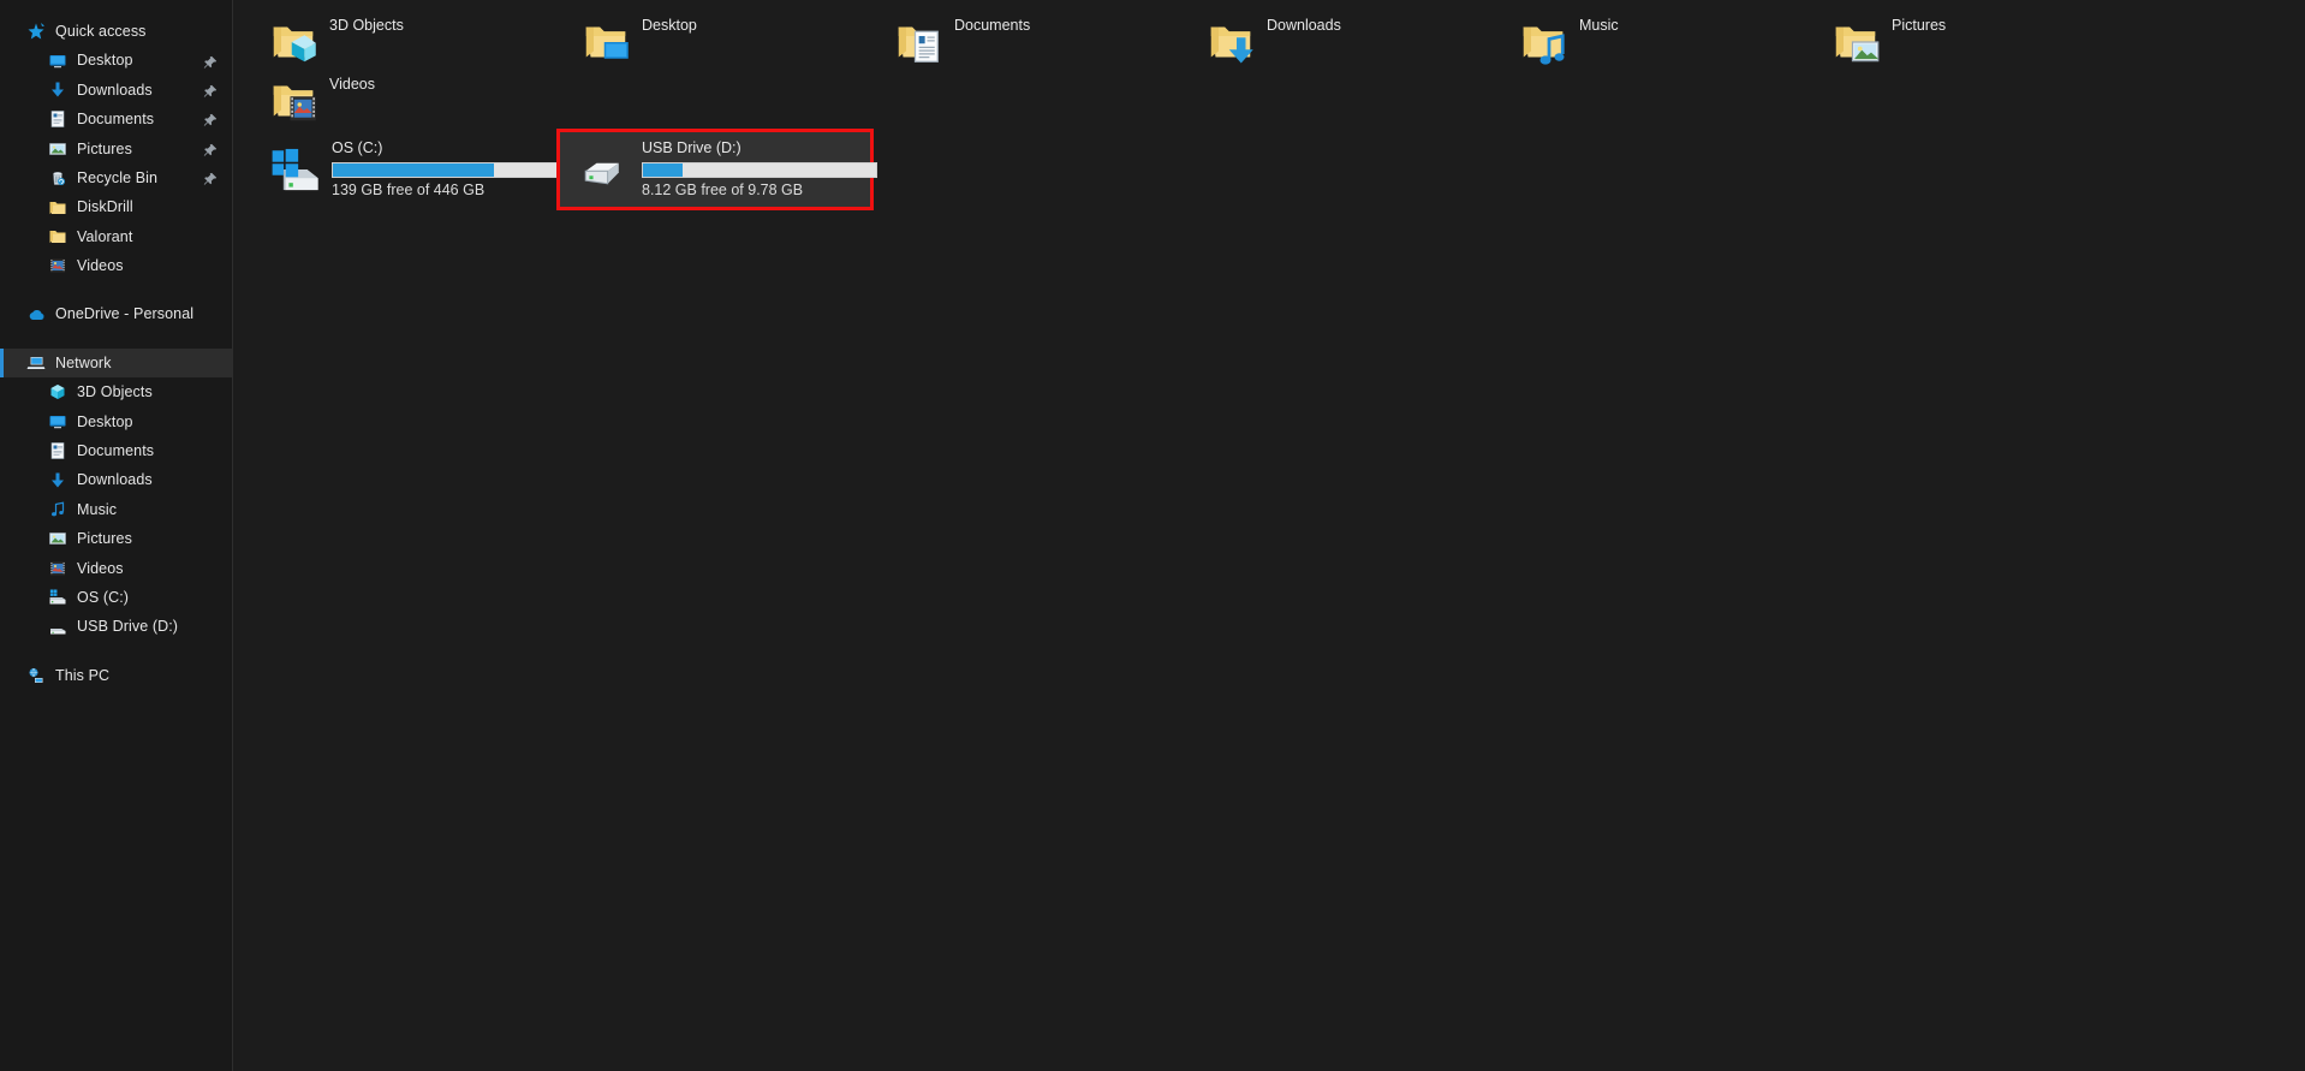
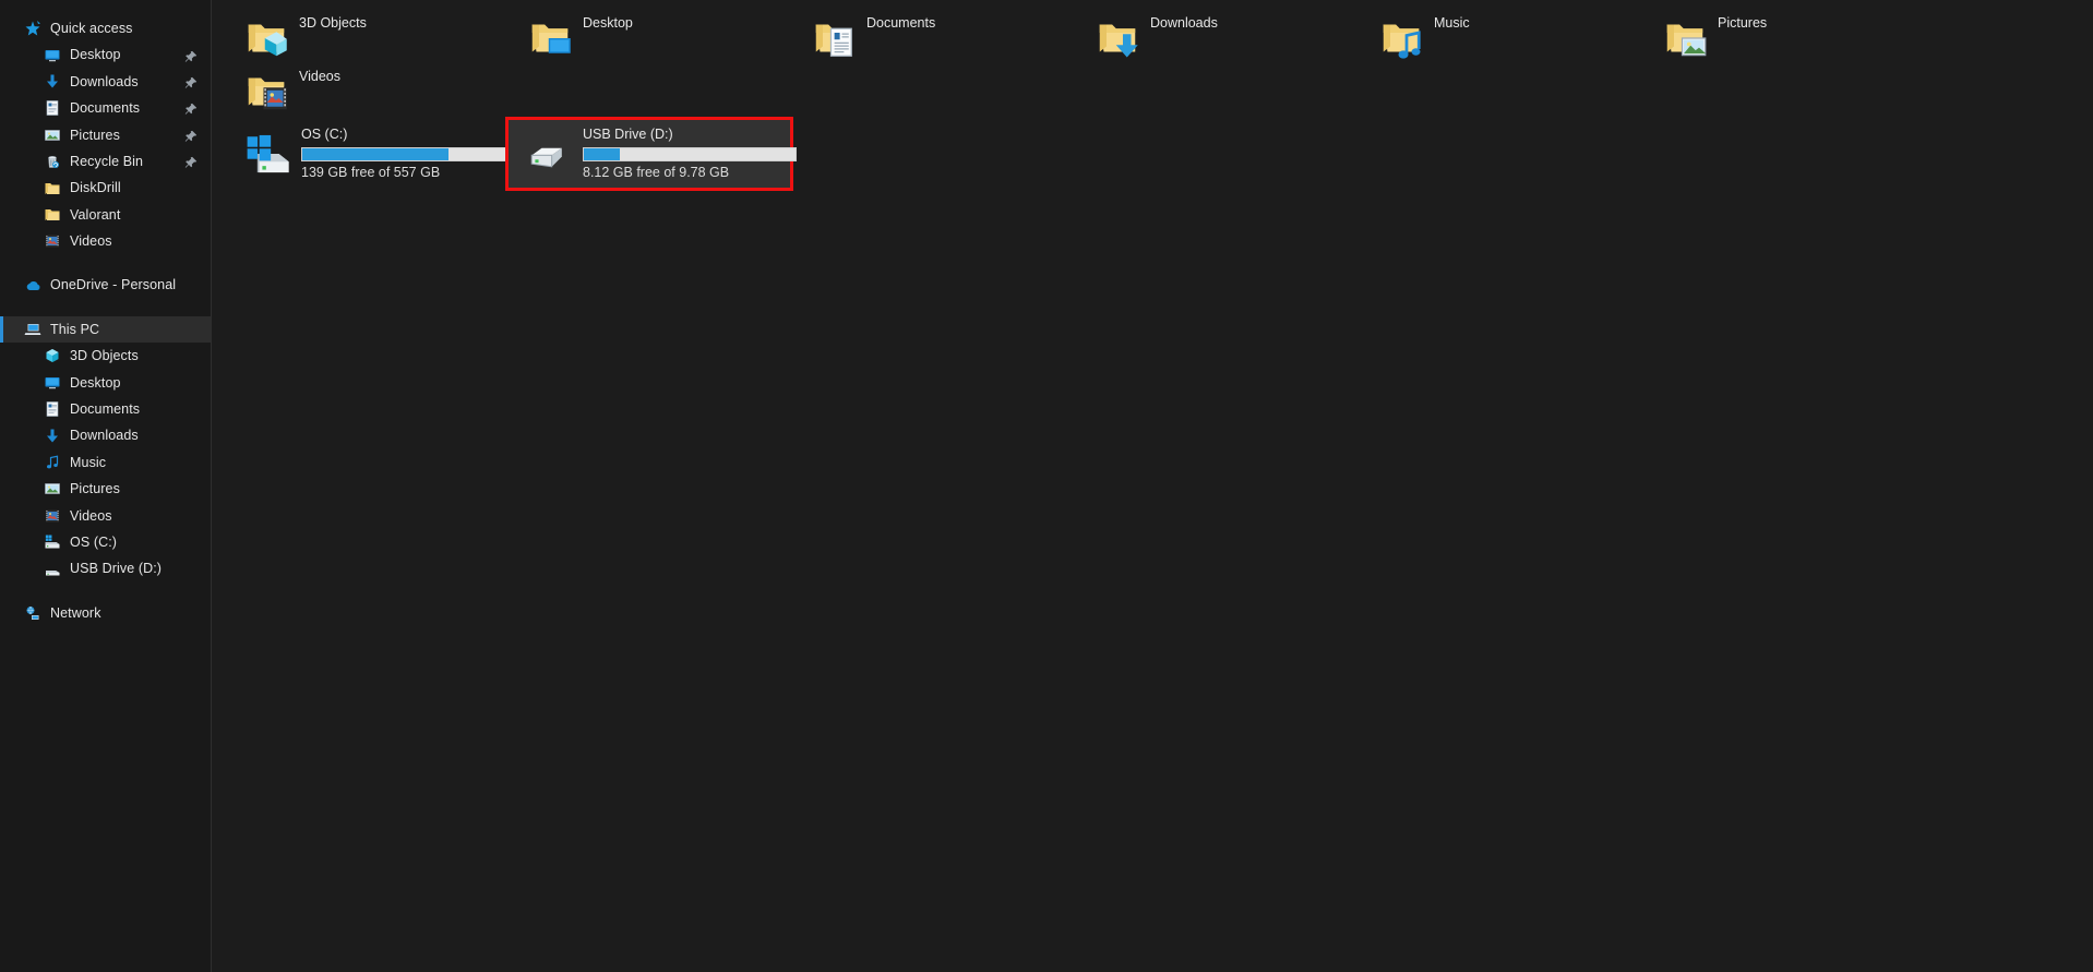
  Quick access
  Desktop
  Downloads
  Documents
  Pictures
  Recycle Bin
  DiskDrill
  Valorant
  Videos
  OneDrive - Personal
- Network
+ This PC
  3D Objects
  Desktop
  Documents
  Downloads
  Music
  Pictures
  Videos
  OS (C:)
  USB Drive (D:)
- This PC
+ Network
  3D Objects
  Desktop
  Documents
  Downloads
  Music
  Pictures
  Videos
  OS (C:)
- 139 GB free of 446 GB
+ 139 GB free of 557 GB
  USB Drive (D:)
  8.12 GB free of 9.78 GB
